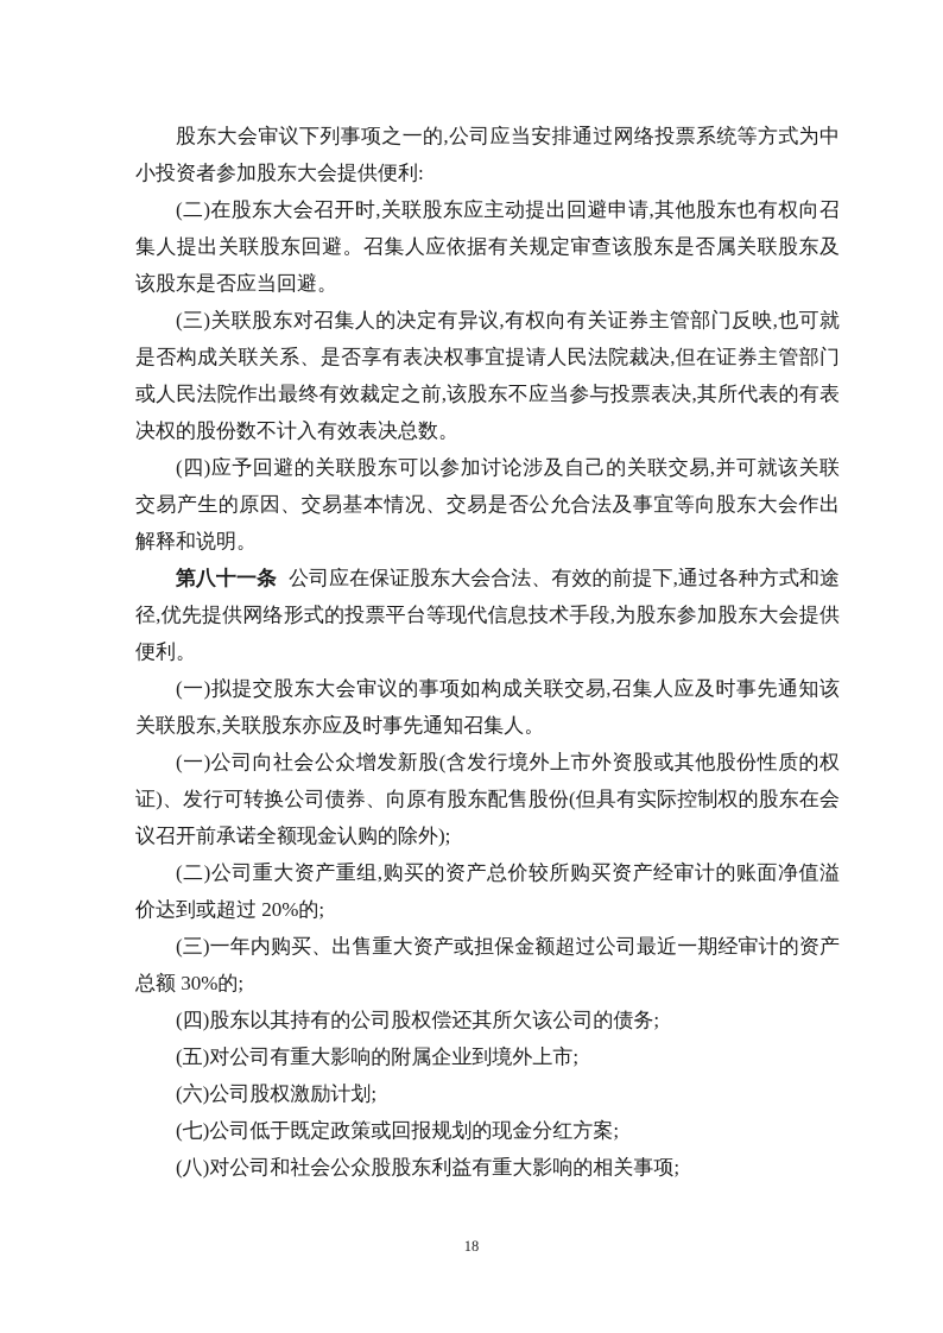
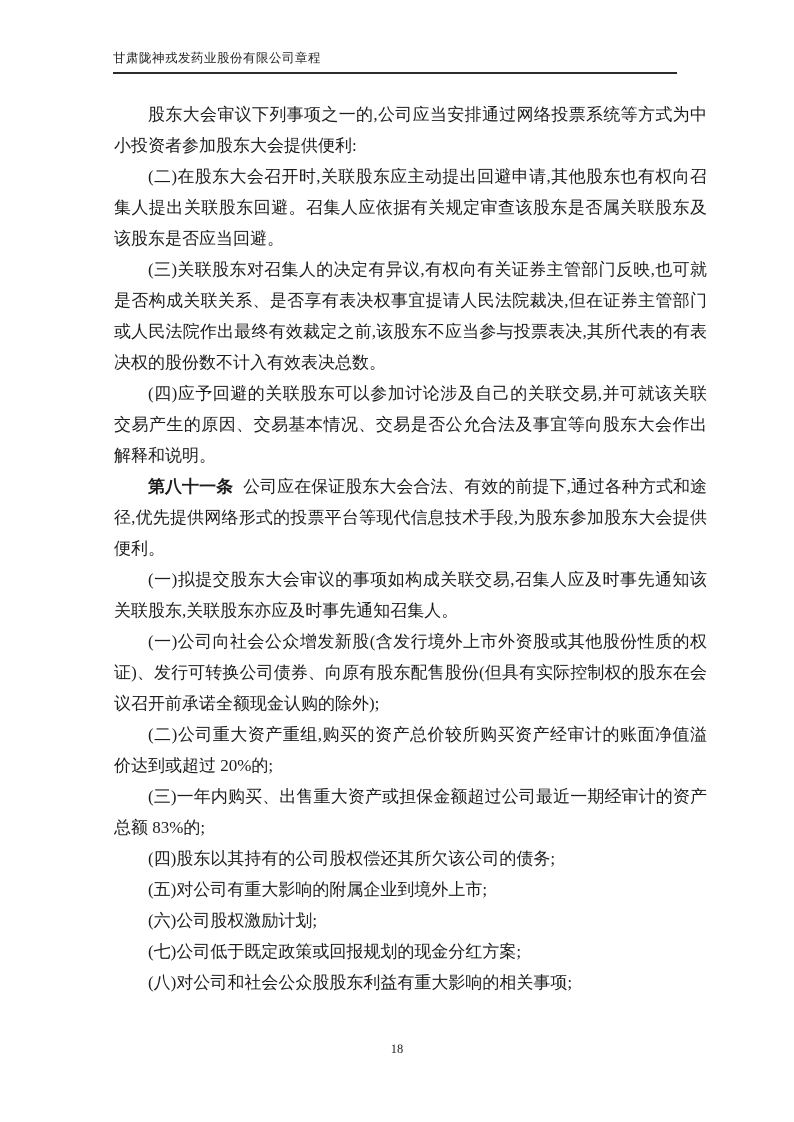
+ 甘肃陇神戎发药业股份有限公司章程
  股东大会审议下列事项之一的,公司应当安排通过网络投票系统等方式为中小投资者参加股东大会提供便利:
  (二)在股东大会召开时,关联股东应主动提出回避申请,其他股东也有权向召集人提出关联股东回避。召集人应依据有关规定审查该股东是否属关联股东及该股东是否应当回避。
  (三)关联股东对召集人的决定有异议,有权向有关证券主管部门反映,也可就是否构成关联关系、是否享有表决权事宜提请人民法院裁决,但在证券主管部门或人民法院作出最终有效裁定之前,该股东不应当参与投票表决,其所代表的有表决权的股份数不计入有效表决总数。
  (四)应予回避的关联股东可以参加讨论涉及自己的关联交易,并可就该关联交易产生的原因、交易基本情况、交易是否公允合法及事宜等向股东大会作出解释和说明。
  第八十一条 公司应在保证股东大会合法、有效的前提下,通过各种方式和途径,优先提供网络形式的投票平台等现代信息技术手段,为股东参加股东大会提供便利。
  (一)拟提交股东大会审议的事项如构成关联交易,召集人应及时事先通知该关联股东,关联股东亦应及时事先通知召集人。
  (一)公司向社会公众增发新股(含发行境外上市外资股或其他股份性质的权证)、发行可转换公司债券、向原有股东配售股份(但具有实际控制权的股东在会议召开前承诺全额现金认购的除外);
  (二)公司重大资产重组,购买的资产总价较所购买资产经审计的账面净值溢价达到或超过 20%的;
- (三)一年内购买、出售重大资产或担保金额超过公司最近一期经审计的资产总额 30%的;
+ (三)一年内购买、出售重大资产或担保金额超过公司最近一期经审计的资产总额 83%的;
  (四)股东以其持有的公司股权偿还其所欠该公司的债务;
  (五)对公司有重大影响的附属企业到境外上市;
  (六)公司股权激励计划;
  (七)公司低于既定政策或回报规划的现金分红方案;
  (八)对公司和社会公众股股东利益有重大影响的相关事项;
  18
